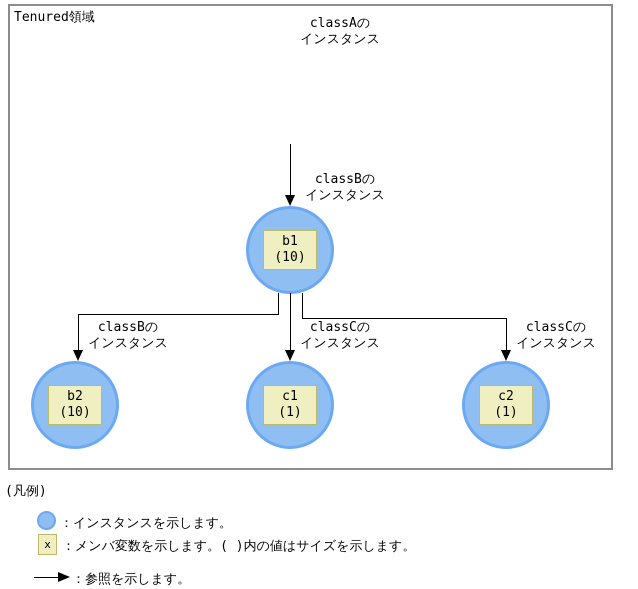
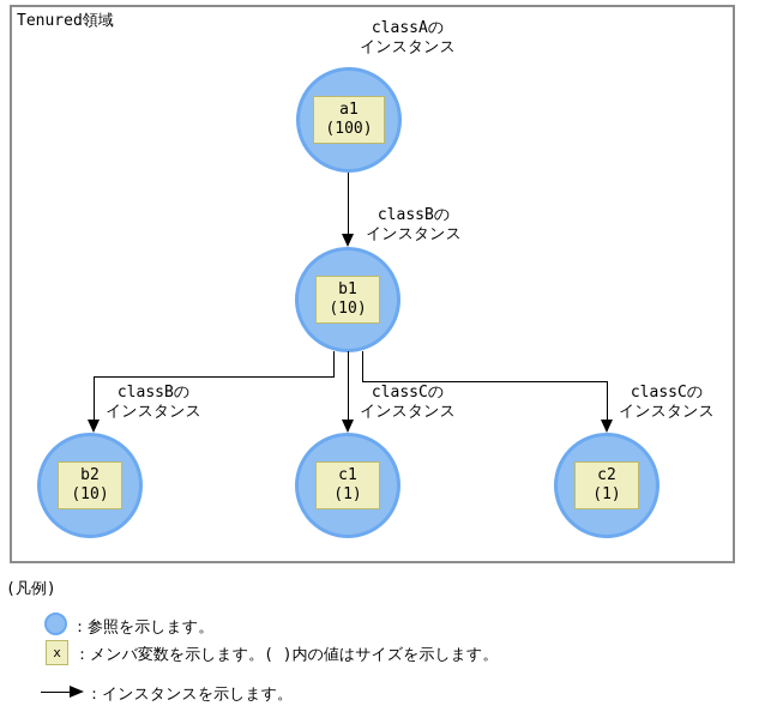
  Tenured領域
  classAの
  インスタンス
  classBの
  インスタンス
  classBの
  インスタンス
  classCの
  インスタンス
  classCの
  インスタンス
+ a1
+ (100)
  b1
  (10)
  b2
  (10)
  c1
  (1)
  c2
  (1)
  (凡例)
- ：インスタンスを示します。
+ ：参照を示します。
  x
  ：メンバ変数を示します。( )内の値はサイズを示します。
- ：参照を示します。
+ ：インスタンスを示します。
